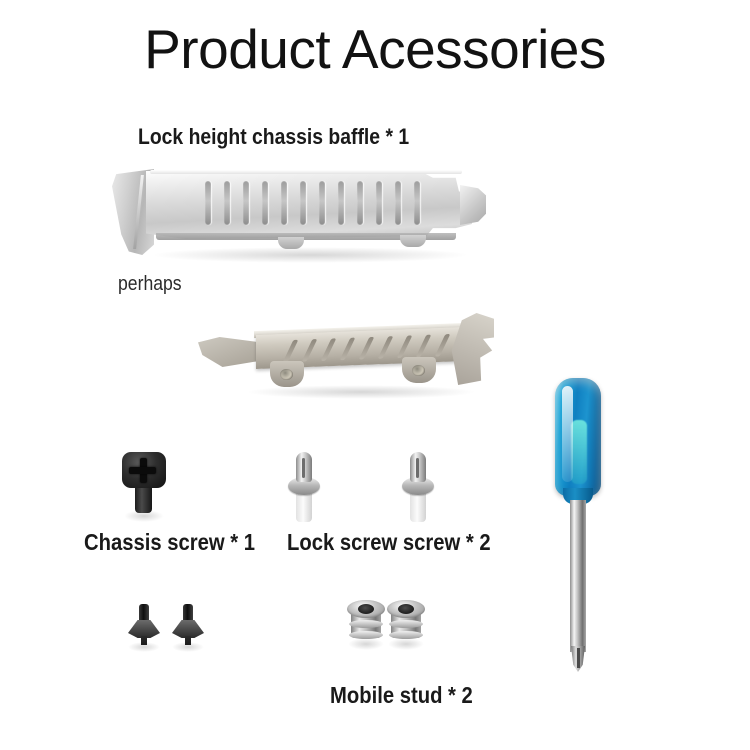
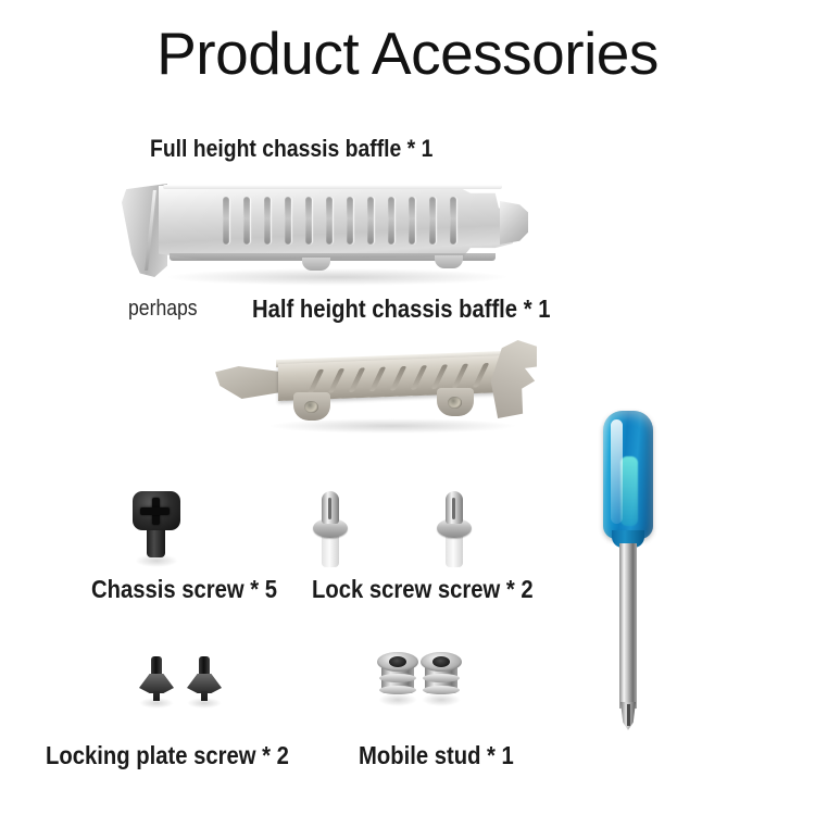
  Product Acessories
- Lock height chassis baffle * 1
+ Full height chassis baffle * 1
  perhaps
+ Half height chassis baffle * 1
- Chassis screw * 1
+ Chassis screw * 5
  Lock screw screw * 2
+ Locking plate screw * 2
- Mobile stud * 2
+ Mobile stud * 1
